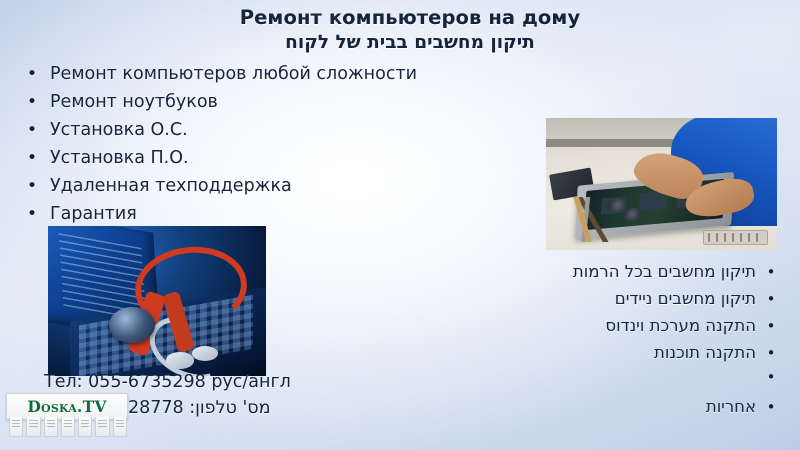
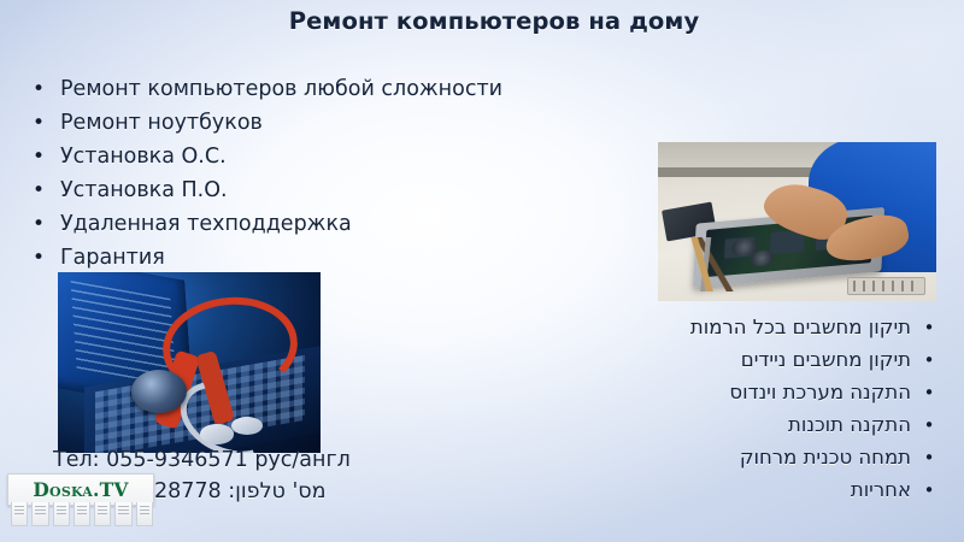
  Ремонт компьютеров на дому
- תיקון מחשבים בבית של לקוח
  •
  Ремонт компьютеров любой сложности
  •
  Ремонт ноутбуков
  •
  Установка О.С.
  •
  Установка П.О.
  •
  Удаленная техподдержка
  •
  Гарантия
  •
  תיקון מחשבים בכל הרמות
  •
  תיקון מחשבים ניידים
  •
  התקנה מערכת וינדוס
  •
  התקנה תוכנות
  •
+ תמחה טכנית מרחוק
  •
  אחריות
- Тел: 055-6735298 рус/англ
+ Тел: 055-9346571 рус/англ
  מס' טלפון: 28778
  Doska.TV
